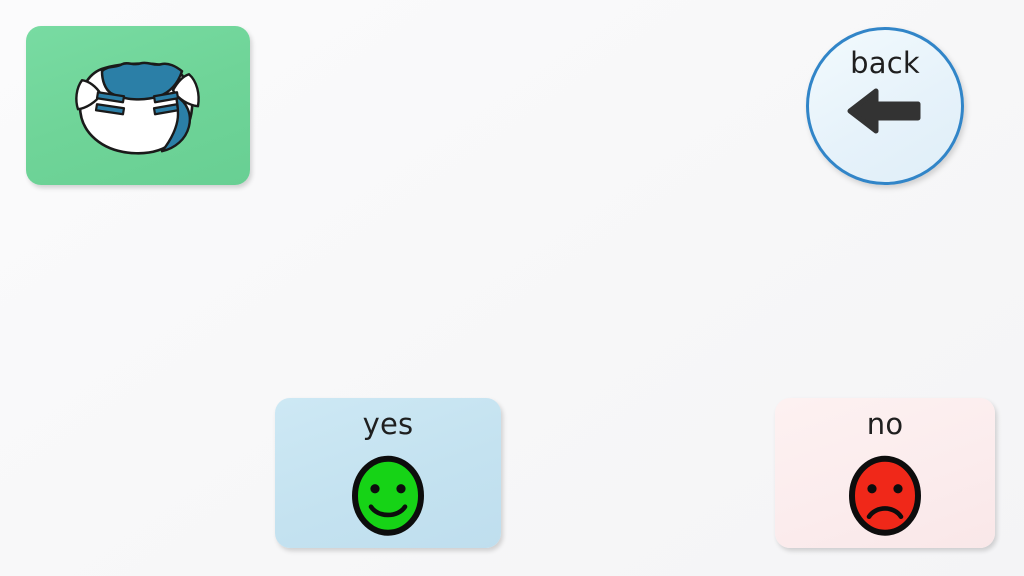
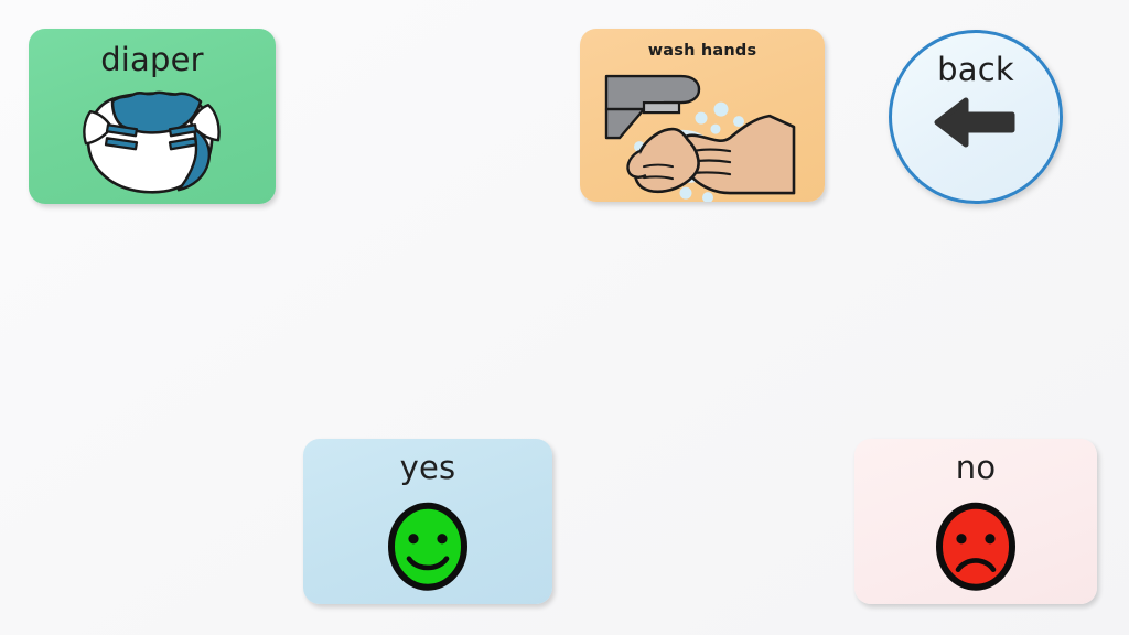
+ diaper
+ wash hands
  back
  yes
  no
